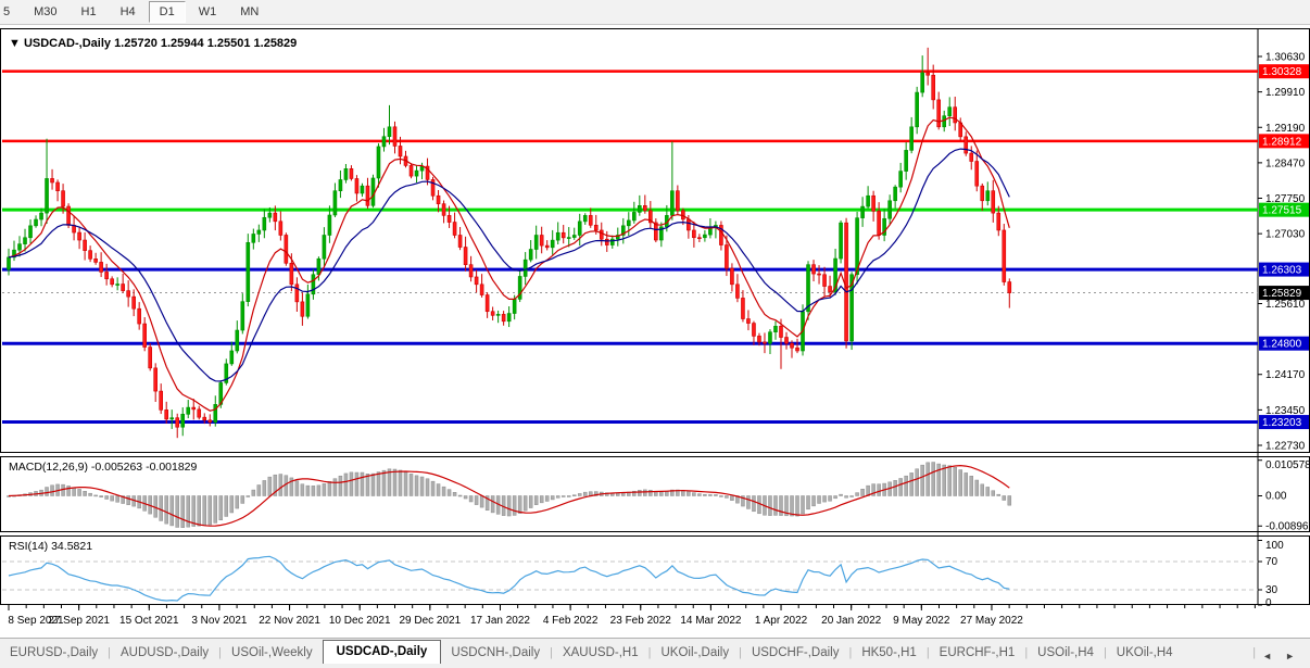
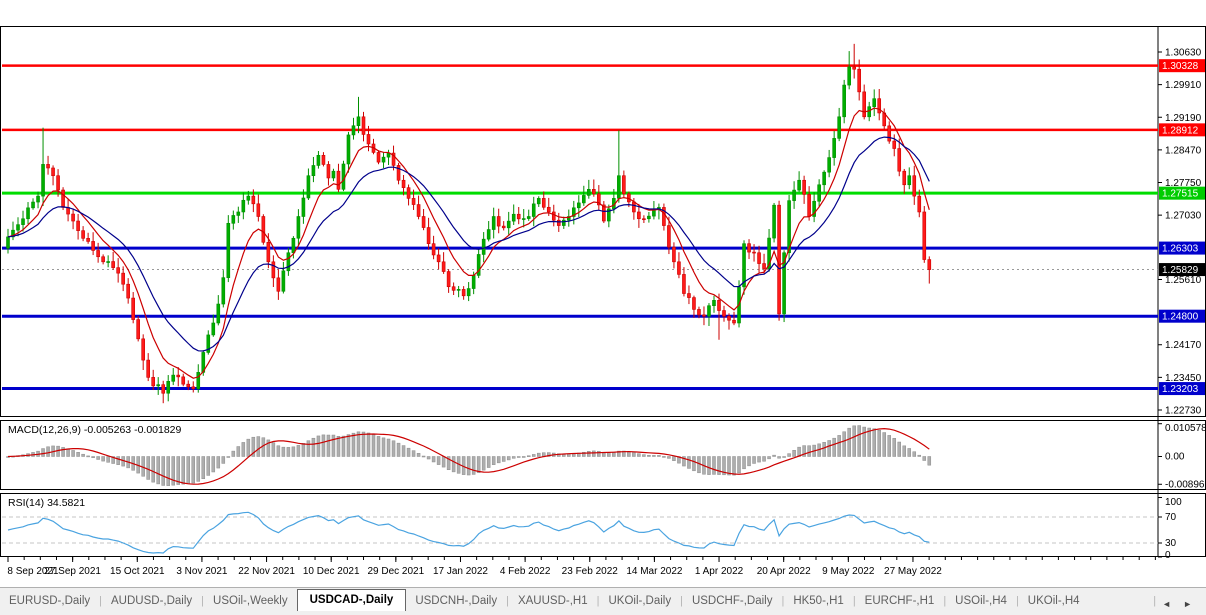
- 5
- M30
- H1
- H4
- D1
- W1
- MN
- ▼ USDCAD-,Daily 1.25720 1.25944 1.25501 1.25829
  1.30630
  1.29910
  1.29190
  1.28470
  1.27750
  1.27030
  1.25610
  1.24170
  1.23450
  1.22730
  1.30328
  1.28912
  1.27515
  1.26303
  1.25829
  1.24800
  1.23203
  0.010578
  0.00
  -0.00896
  100
  70
  30
  0
  MACD(12,26,9) -0.005263 -0.001829
  RSI(14) 34.5821
  8 Sep 2021
  27 Sep 2021
  15 Oct 2021
  3 Nov 2021
  22 Nov 2021
  10 Dec 2021
  29 Dec 2021
  17 Jan 2022
  4 Feb 2022
  23 Feb 2022
  14 Mar 2022
  1 Apr 2022
- 20 Jan 2022
+ 20 Apr 2022
  9 May 2022
  27 May 2022
  EURUSD-,Daily
  |
  AUDUSD-,Daily
  |
  USOil-,Weekly
  USDCAD-,Daily
  USDCNH-,Daily
  |
  XAUUSD-,H1
  |
  UKOil-,Daily
  |
  USDCHF-,Daily
  |
  HK50-,H1
  |
  EURCHF-,H1
  |
  USOil-,H4
  |
  UKOil-,H4
  |
  ◄
  ►
